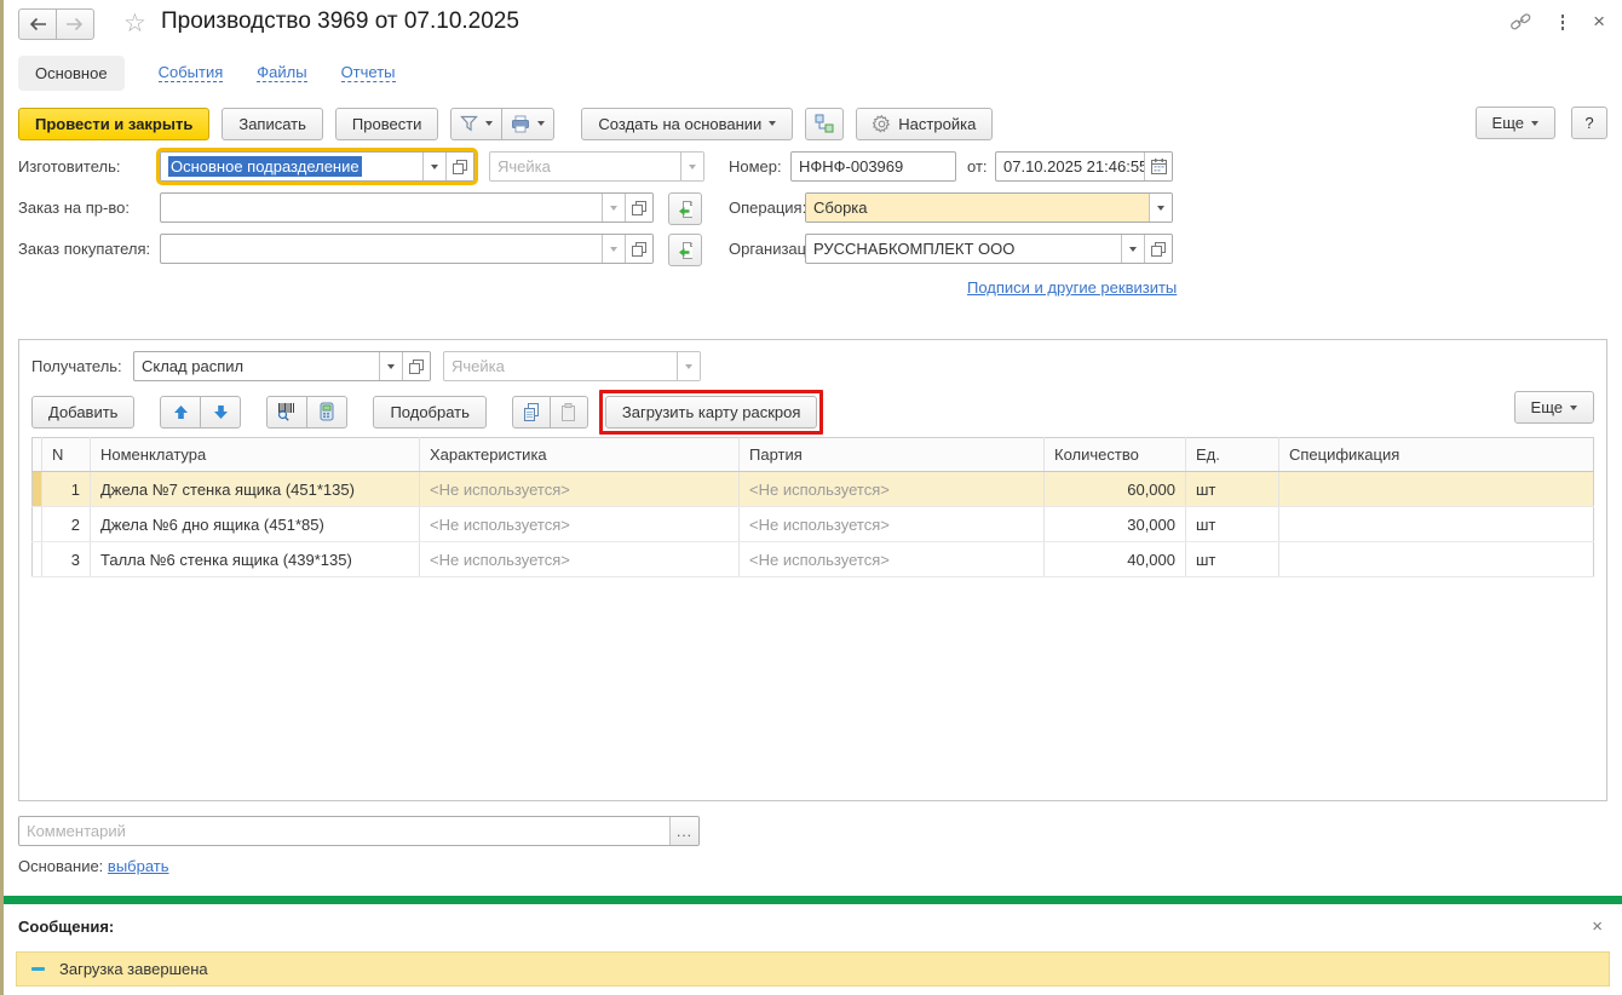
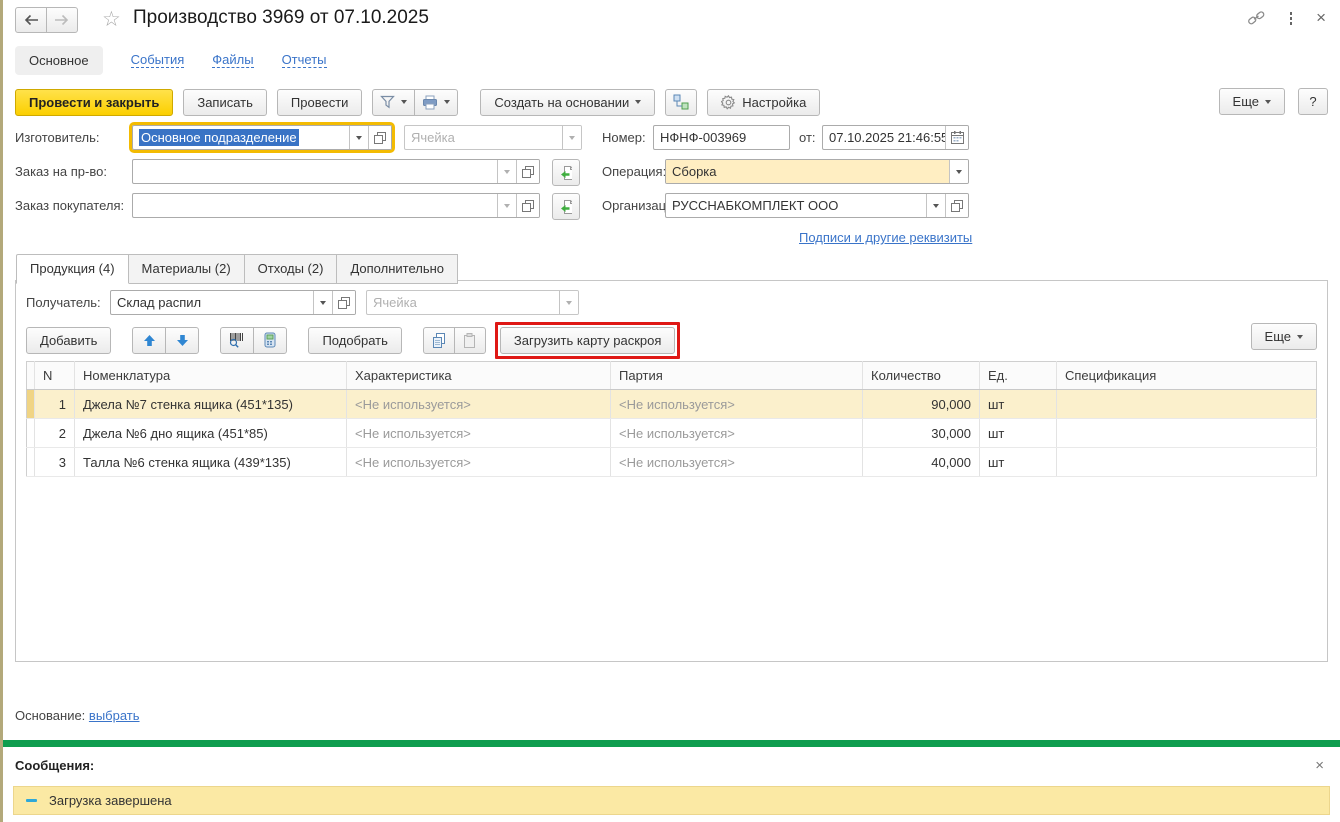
  ☆
  Производство 3969 от 07.10.2025
  ×
  Основное
  События
  Файлы
  Отчеты
  Провести и закрыть
  Записать
  Провести
  Создать на основании
  Настройка
  Еще
  ?
  Изготовитель:
  Основное подразделение
  Ячейка
  Номер:
  НФНФ-003969
  от:
  07.10.2025 21:46:5
  Заказ на пр-во:
  Операция
  Сборка
  Заказ покупателя:
  Организац
  РУССНАБКОМПЛЕКТ ООО
  Подписи и другие реквизиты
+ Продукция (4)
+ Материалы (2)
+ Отходы (2)
+ Дополнительно
  Получатель:
  Склад распил
  Ячейка
  Добавить
  Подобрать
  Загрузить карту раскроя
  Еще
  	N	Номенклатура	Характеристика	Партия	Количество	Ед.	Спецификация
- 	1	Джела №7 стенка ящика (451*135)	<Не используется>	<Не используется>	60,000	шт
+ 	1	Джела №7 стенка ящика (451*135)	<Не используется>	<Не используется>	90,000	шт
  	2	Джела №6 дно ящика (451*85)	<Не используется>	<Не используется>	30,000	шт
  	3	Талла №6 стенка ящика (439*135)	<Не используется>	<Не используется>	40,000	шт
- Комментарий
- ...
  Основание: выбрать
  Сообщения:
  ×
  Загрузка завершена
